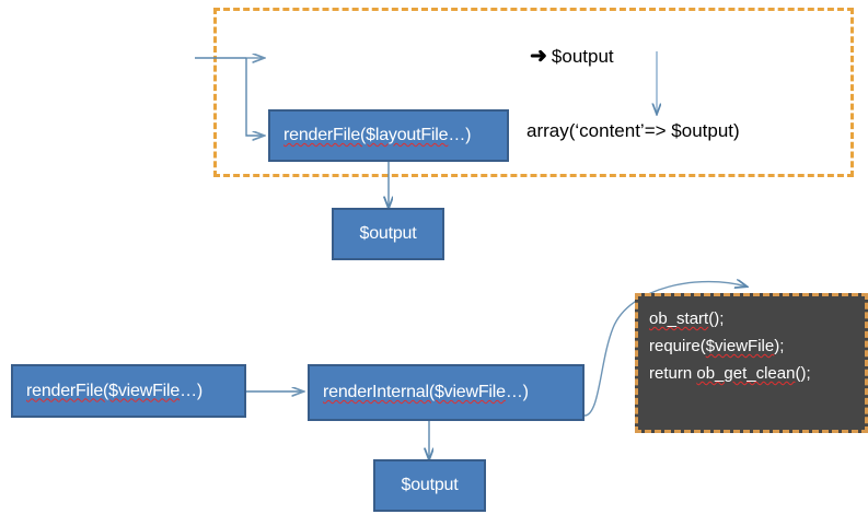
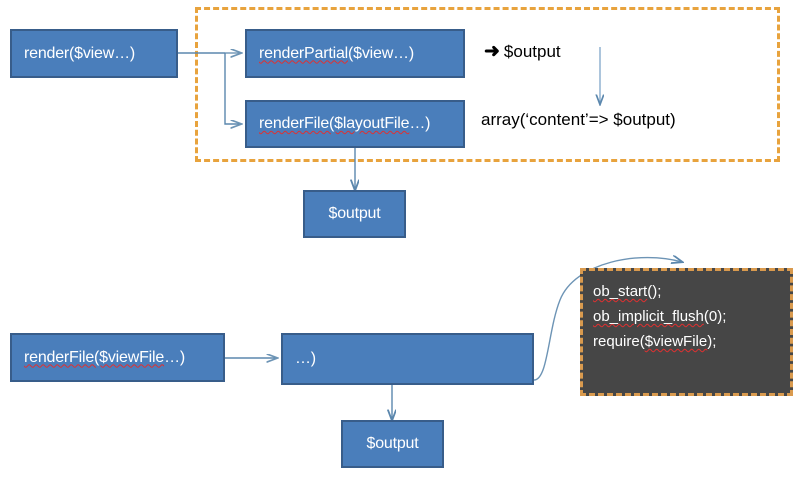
+ render($view…)
+ renderPartial
+ ($view…)
  renderFile($layoutFile
  …)
  ➜ $output
  array(‘content’=> $output)
  $output
  renderFile($viewFile
  …)
- renderInternal($viewFile
  …)
  $output
  ob_start();
+ ob_implicit_flush(0);
  require($viewFile);
- return ob_get_clean();
